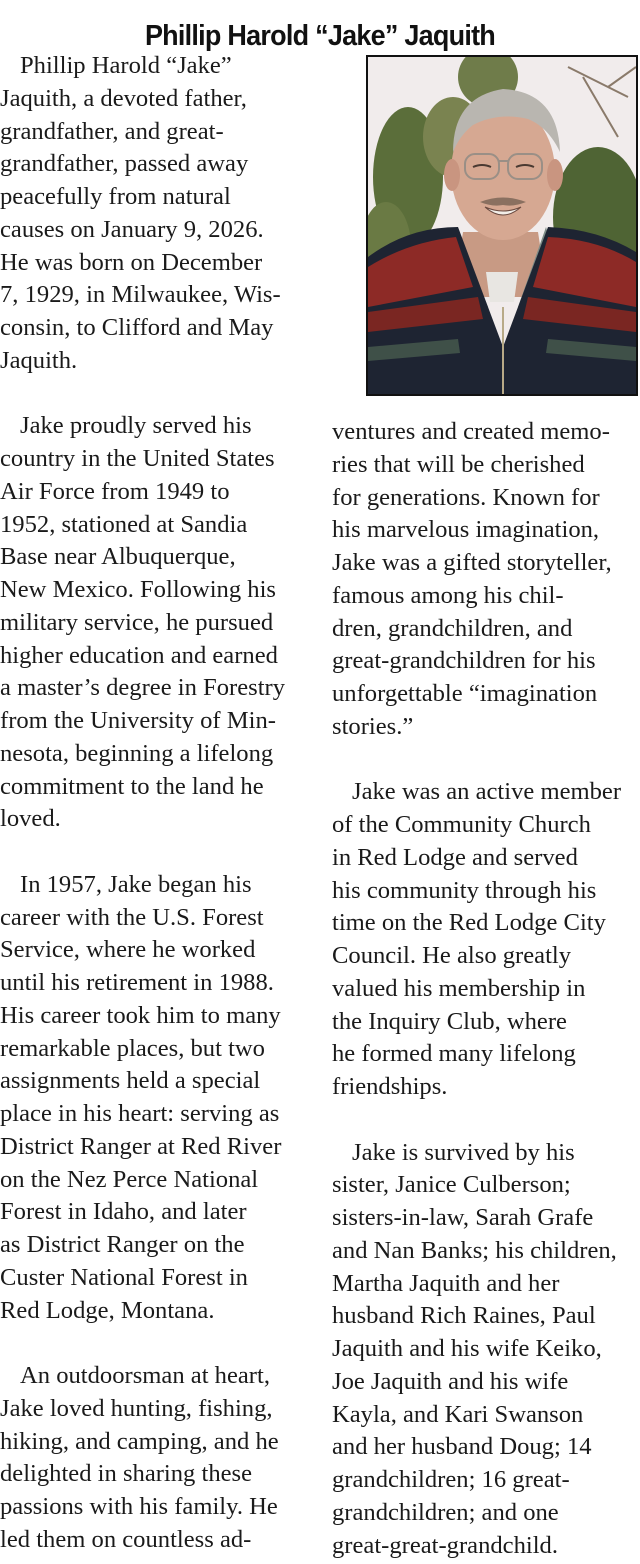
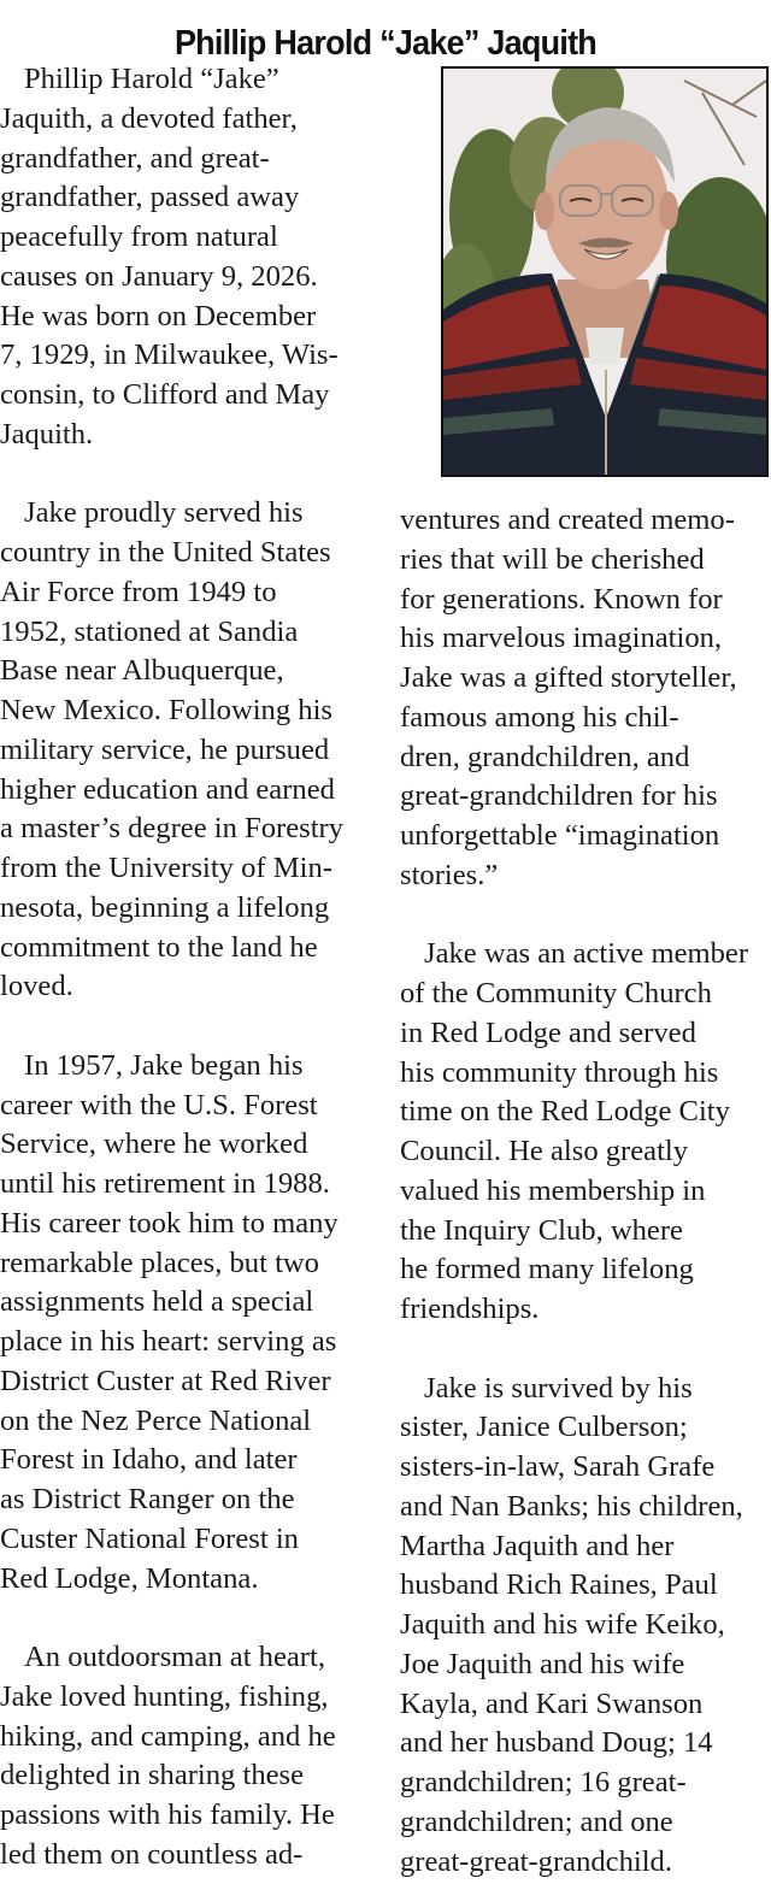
  Phillip Harold “Jake” Jaquith
  Phillip Harold “Jake”
  Jaquith, a devoted father,
  grandfather, and great-
  grandfather, passed away
  peacefully from natural
  causes on January 9, 2026.
  He was born on December
  7, 1929, in Milwaukee, Wis-
  consin, to Clifford and May
  Jaquith.
  Jake proudly served his
  country in the United States
  Air Force from 1949 to
  1952, stationed at Sandia
  Base near Albuquerque,
  New Mexico. Following his
  military service, he pursued
  higher education and earned
  a master’s degree in Forestry
  from the University of Min-
  nesota, beginning a lifelong
  commitment to the land he
  loved.
  In 1957, Jake began his
  career with the U.S. Forest
  Service, where he worked
  until his retirement in 1988.
  His career took him to many
  remarkable places, but two
  assignments held a special
  place in his heart: serving as
- District Ranger at Red River
+ District Custer at Red River
  on the Nez Perce National
  Forest in Idaho, and later
  as District Ranger on the
  Custer National Forest in
  Red Lodge, Montana.
  An outdoorsman at heart,
  Jake loved hunting, fishing,
  hiking, and camping, and he
  delighted in sharing these
  passions with his family. He
  led them on countless ad-
  ventures and created memo-
  ries that will be cherished
  for generations. Known for
  his marvelous imagination,
  Jake was a gifted storyteller,
  famous among his chil-
  dren, grandchildren, and
  great-grandchildren for his
  unforgettable “imagination
  stories.”
  Jake was an active member
  of the Community Church
  in Red Lodge and served
  his community through his
  time on the Red Lodge City
  Council. He also greatly
  valued his membership in
  the Inquiry Club, where
  he formed many lifelong
  friendships.
  Jake is survived by his
  sister, Janice Culberson;
  sisters-in-law, Sarah Grafe
  and Nan Banks; his children,
  Martha Jaquith and her
  husband Rich Raines, Paul
  Jaquith and his wife Keiko,
  Joe Jaquith and his wife
  Kayla, and Kari Swanson
  and her husband Doug; 14
  grandchildren; 16 great-
  grandchildren; and one
  great-great-grandchild.
